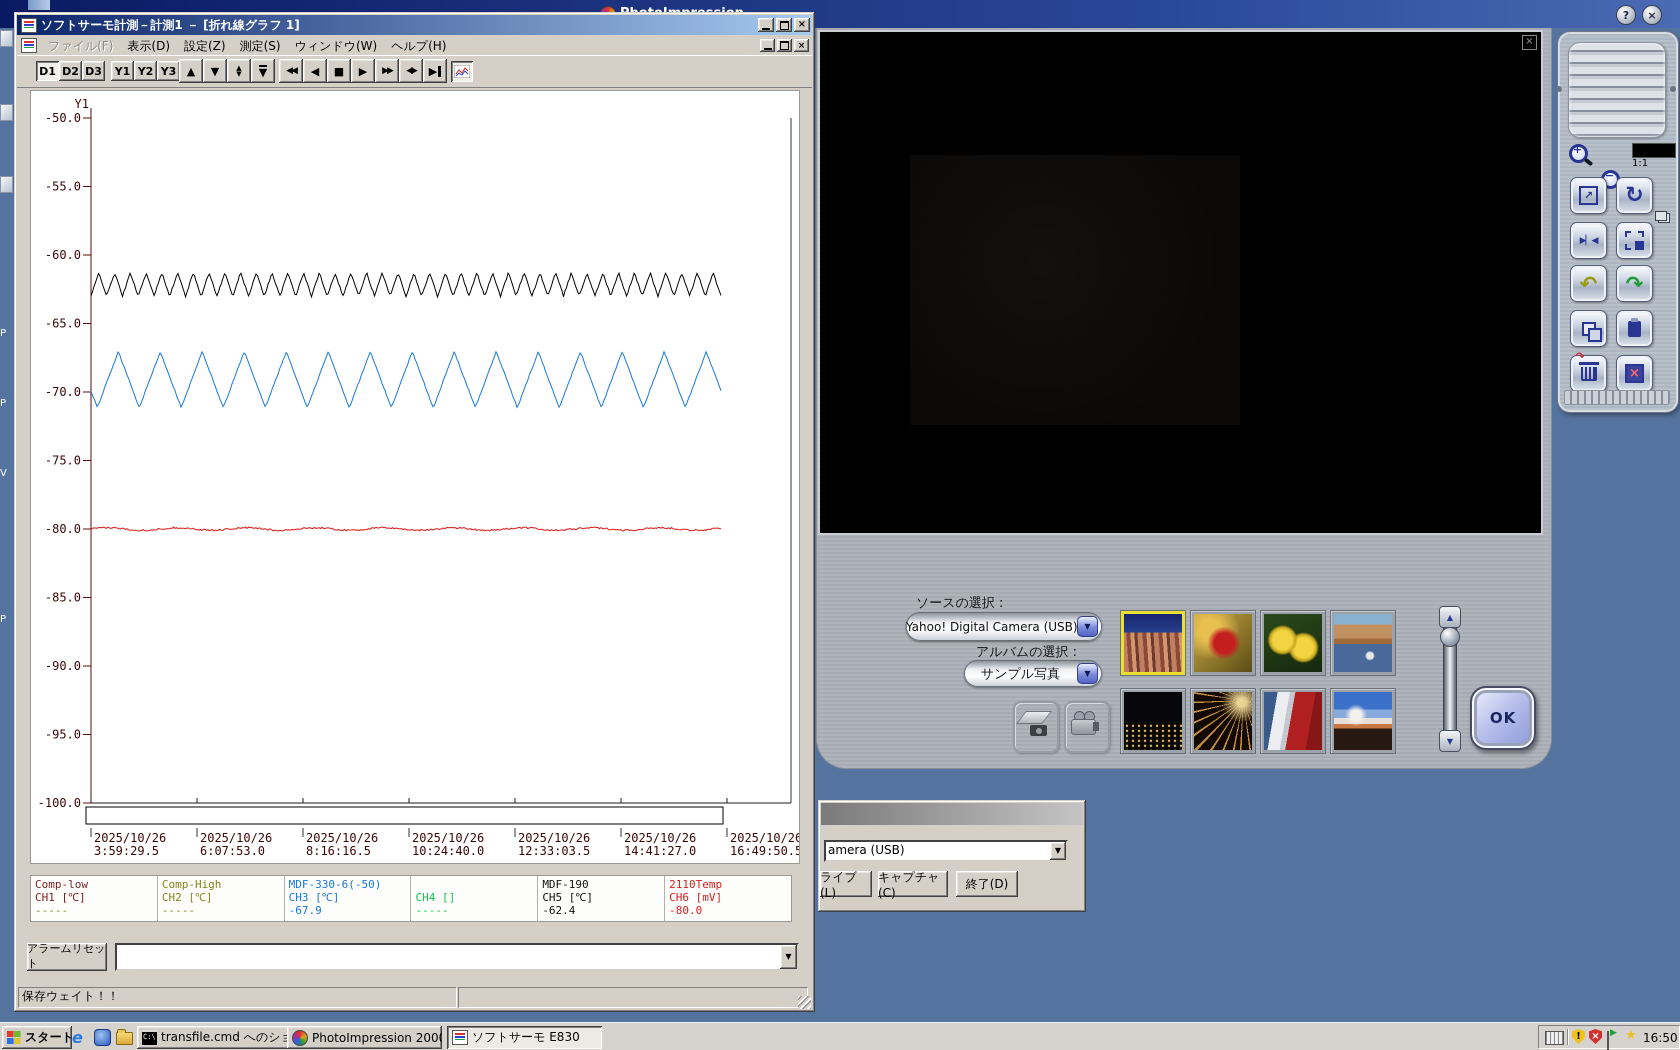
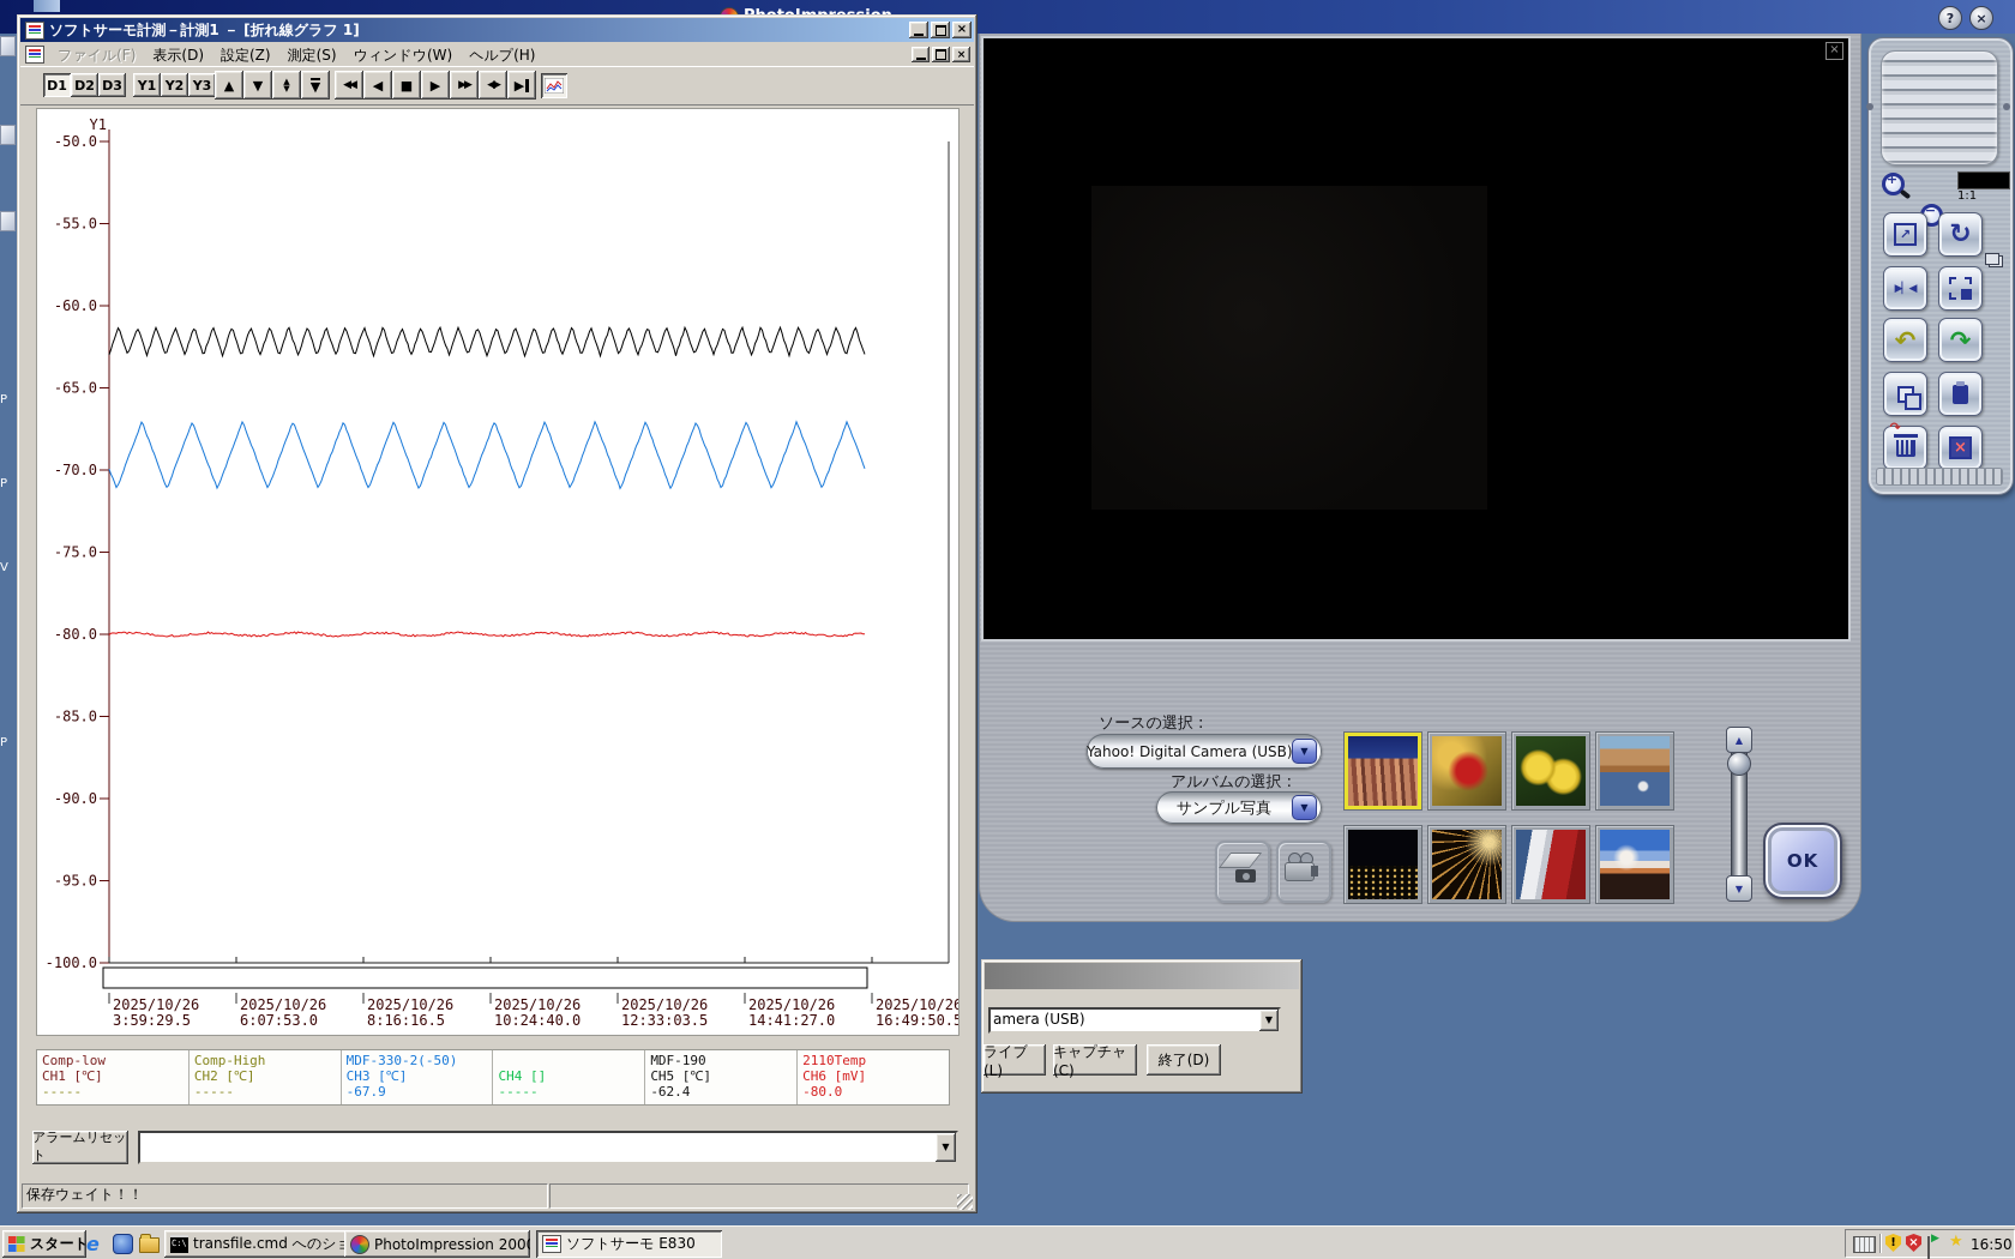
  ?
  ×
  ×
  +
  −
  1:1
  ソースの選択 :
  Yahoo! Digital Camera (USB)
  ▼
  アルバムの選択 :
  サンプル写真
  ▼
  ▲
  ▼
  OK
  amera (USB)
  ▼
  ライブ(L)
  キャプチャ(C)
  終了(D)
  P
  P
  V
  P
  ソフトサーモ計測－計測1 － [折れ線グラフ 1]
  ×
  ファイル(F) 表示(D) 設定(Z) 測定(S) ウィンドウ(W) ヘルプ(H)
  ×
  D1
  D2
  D3
  Y1
  Y2
  Y3
  ▲
  ▼
  ▲
  ▼
  ▼
  ◀◀
  ◀
  ■
  ▶
  ▶▶
  ◀▶
  ▶
  Y1
  -50.0
  -55.0
  -60.0
  -65.0
  -70.0
  -75.0
  -80.0
  -85.0
  -90.0
  -95.0
  -100.0
  2025/10/26
  3:59:29.5
  2025/10/26
  6:07:53.0
  2025/10/26
  8:16:16.5
  2025/10/26
  10:24:40.0
  2025/10/26
  12:33:03.5
  2025/10/26
  14:41:27.0
  2025/10/26
  16:49:50.5
  Comp-low
  CH1 [℃]
  -----
  Comp-High
  CH2 [℃]
  -----
- MDF-330-6(-50)
+ MDF-330-2(-50)
  CH3 [℃]
  -67.9
  CH4 []
  -----
  MDF-190
  CH5 [℃]
  -62.4
  2110Temp
  CH6 [mV]
  -80.0
  アラームリセット
  ▼
  保存ウェイト！！
  スタート
  e
  C:\
  transfile.cmd へのシ
  PhotoImpression 200
  ソフトサーモ E830
  !
  ×
  ★
  16:50
